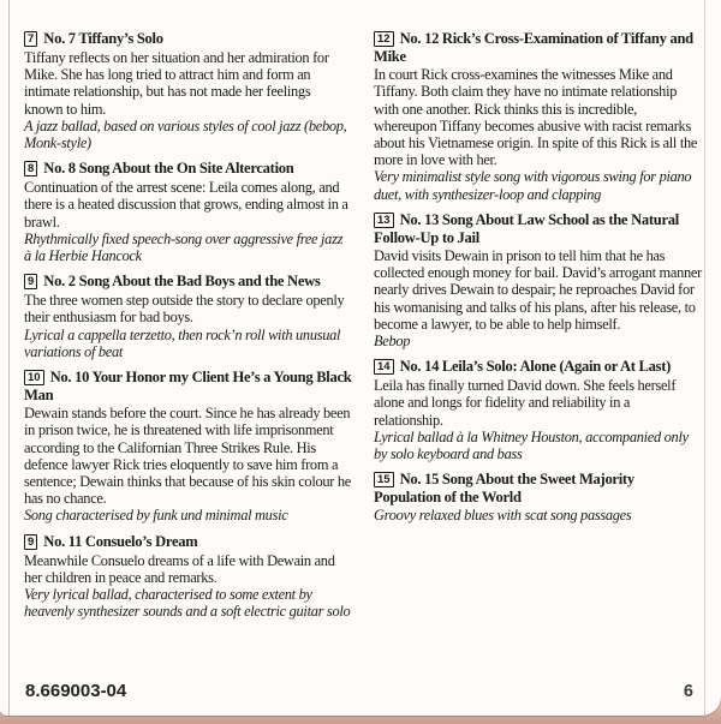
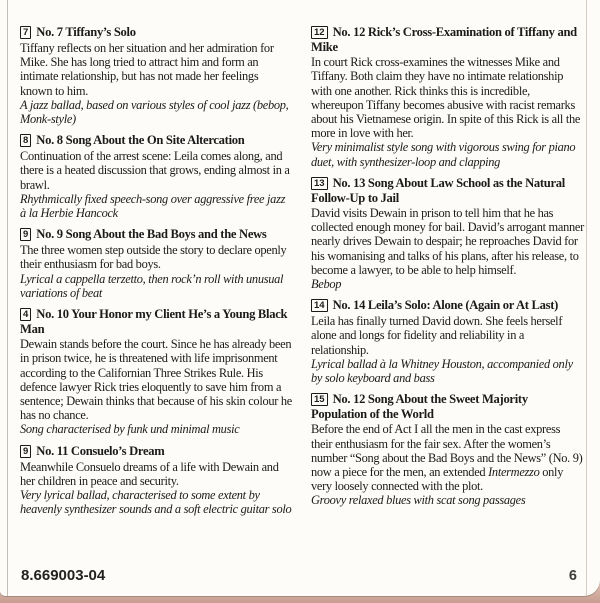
  7 No. 7 Tiffany’s Solo
  Tiffany reflects on her situation and her admiration for Mike. She has long tried to attract him and form an intimate relationship, but has not made her feelings known to him.
  A jazz ballad, based on various styles of cool jazz (bebop, Monk-style)
  8 No. 8 Song About the On Site Altercation
  Continuation of the arrest scene: Leila comes along, and there is a heated discussion that grows, ending almost in a brawl.
  Rhythmically fixed speech-song over aggressive free jazz à la Herbie Hancock
- 9 No. 2 Song About the Bad Boys and the News
+ 9 No. 9 Song About the Bad Boys and the News
  The three women step outside the story to declare openly their enthusiasm for bad boys.
  Lyrical a cappella terzetto, then rock’n roll with unusual variations of beat
- 10 No. 10 Your Honor my Client He’s a Young Black Man
+ 4 No. 10 Your Honor my Client He’s a Young Black Man
  Dewain stands before the court. Since he has already been in prison twice, he is threatened with life imprisonment according to the Californian Three Strikes Rule. His defence lawyer Rick tries eloquently to save him from a sentence; Dewain thinks that because of his skin colour he has no chance.
  Song characterised by funk und minimal music
  9 No. 11 Consuelo’s Dream
- Meanwhile Consuelo dreams of a life with Dewain and her children in peace and remarks.
+ Meanwhile Consuelo dreams of a life with Dewain and her children in peace and security.
  Very lyrical ballad, characterised to some extent by heavenly synthesizer sounds and a soft electric guitar solo
  12 No. 12 Rick’s Cross-Examination of Tiffany and Mike
  In court Rick cross-examines the witnesses Mike and Tiffany. Both claim they have no intimate relationship with one another. Rick thinks this is incredible, whereupon Tiffany becomes abusive with racist remarks about his Vietnamese origin. In spite of this Rick is all the more in love with her.
  Very minimalist style song with vigorous swing for piano duet, with synthesizer-loop and clapping
  13 No. 13 Song About Law School as the Natural Follow-Up to Jail
  David visits Dewain in prison to tell him that he has collected enough money for bail. David’s arrogant manner nearly drives Dewain to despair; he reproaches David for his womanising and talks of his plans, after his release, to become a lawyer, to be able to help himself.
  Bebop
  14 No. 14 Leila’s Solo: Alone (Again or At Last)
  Leila has finally turned David down. She feels herself alone and longs for fidelity and reliability in a relationship.
  Lyrical ballad à la Whitney Houston, accompanied only by solo keyboard and bass
- 15 No. 15 Song About the Sweet Majority Population of the World
+ 15 No. 12 Song About the Sweet Majority Population of the World
+ Before the end of Act I all the men in the cast express their enthusiasm for the fair sex. After the women’s number “Song about the Bad Boys and the News” (No. 9) now a piece for the men, an extended Intermezzo only very loosely connected with the plot.
  Groovy relaxed blues with scat song passages
  8.669003-04
  6
